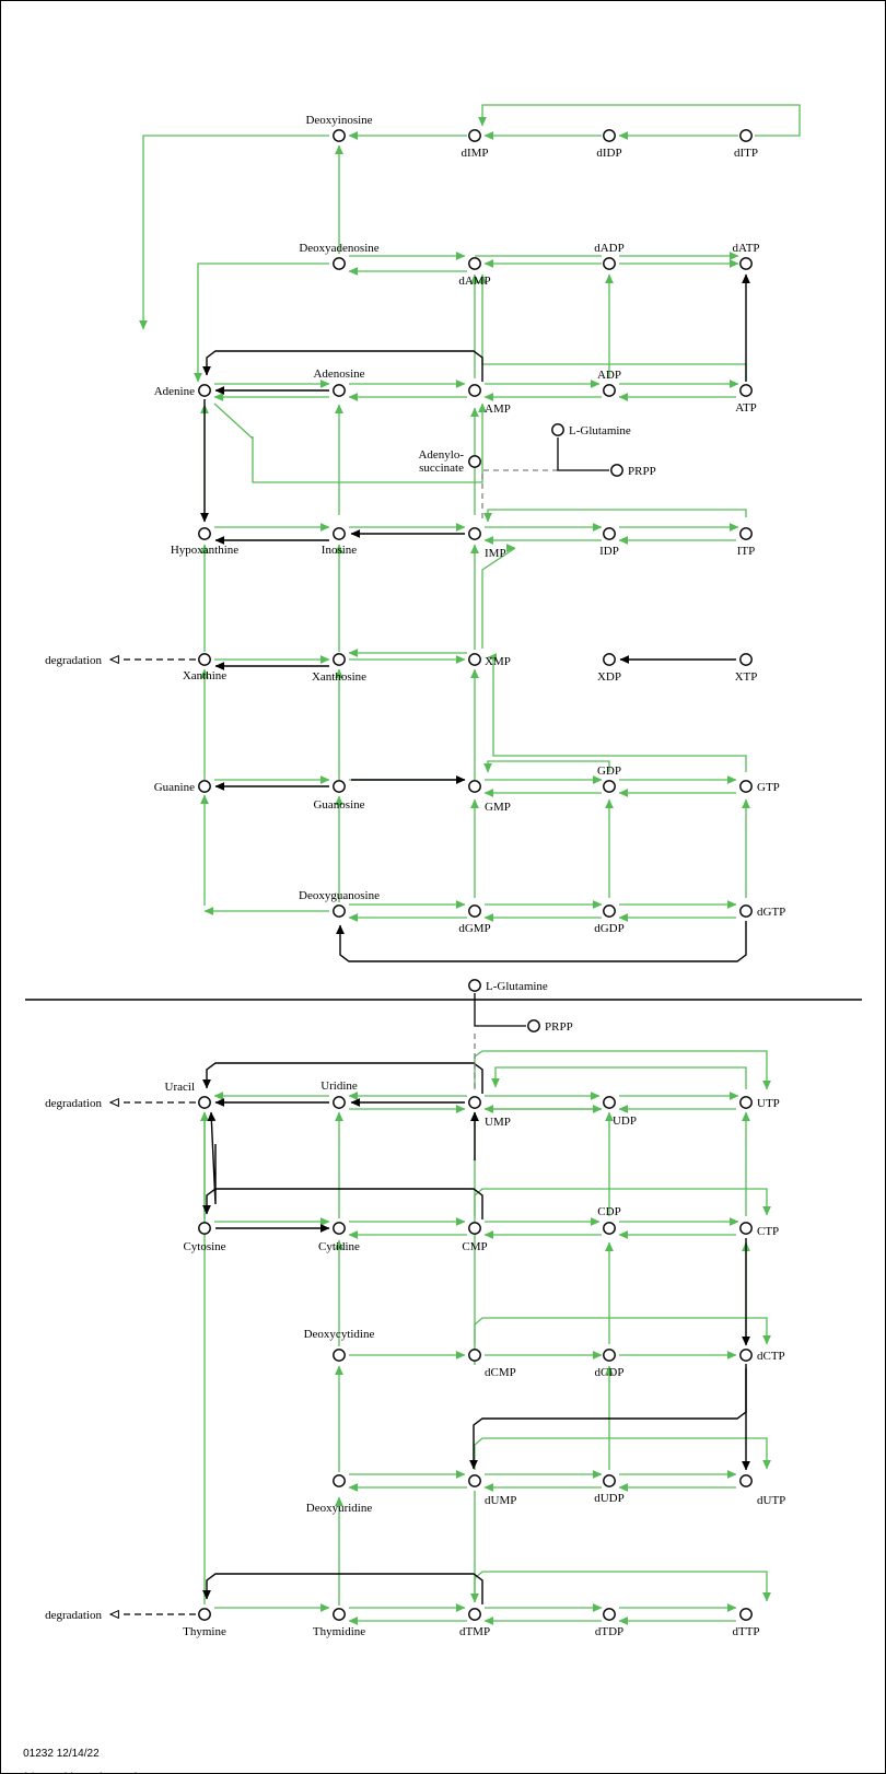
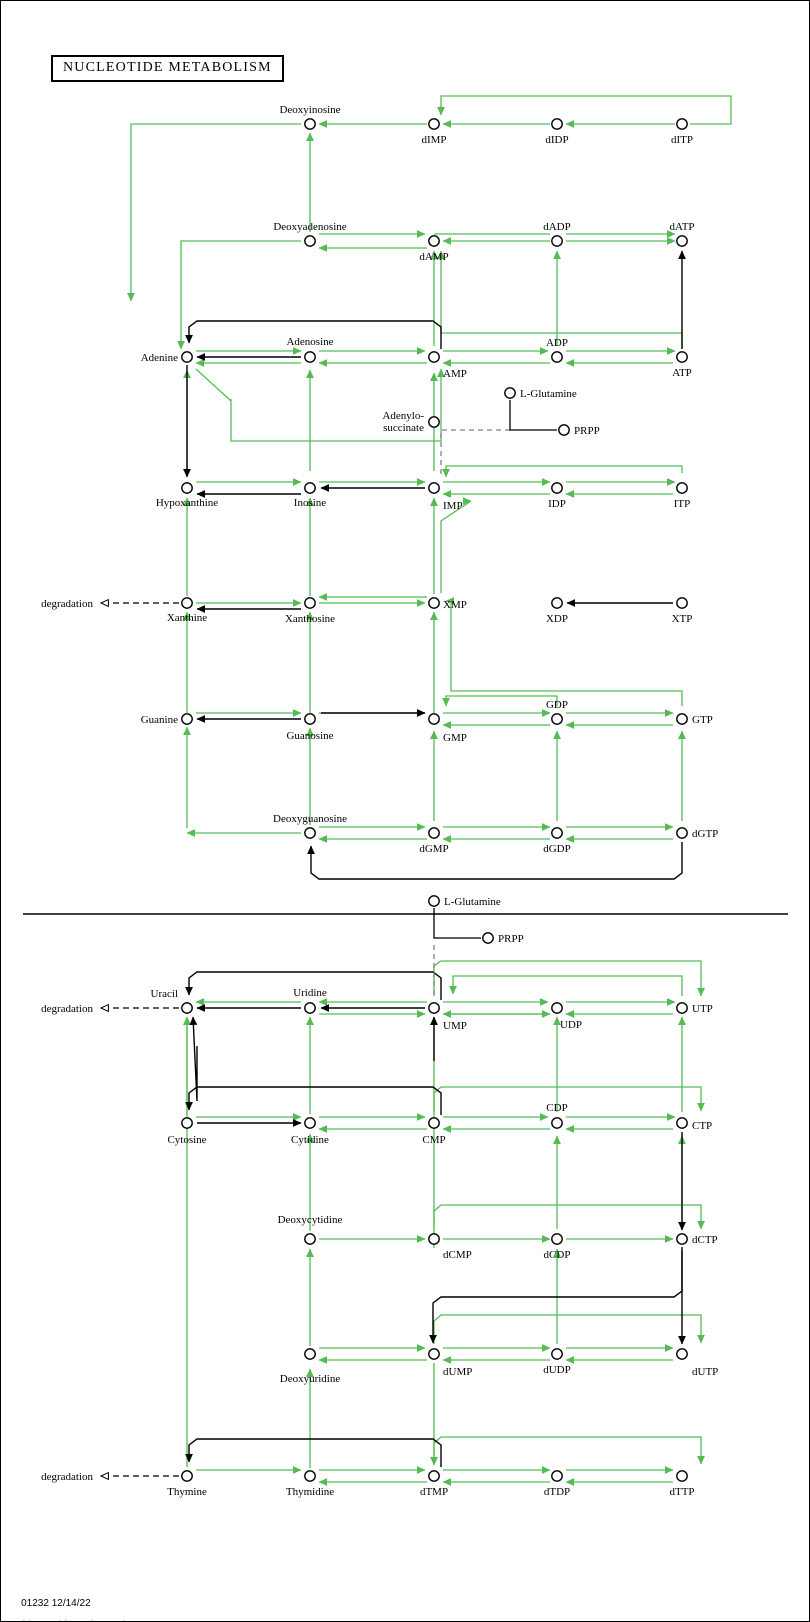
  degradation
  degradation
  degradation
  Deoxyinosine
  dIMP
  dIDP
  dITP
  Deoxyadenosine
  dAMP
  dADP
  dATP
  Adenine
  Adenosine
  AMP
  ADP
  ATP
  L-Glutamine
  PRPP
  Adenylo-
  succinate
  Hypoxanthine
  Inosine
  IMP
  IDP
  ITP
  Xanthine
  Xanthosine
  XMP
  XDP
  XTP
  Guanine
  Guanosine
  GMP
  GDP
  GTP
  Deoxyguanosine
  dGMP
  dGDP
  dGTP
  L-Glutamine
  PRPP
  Uracil
  Uridine
  UMP
  UDP
  UTP
  Cytosine
  Cytidine
  CMP
  CDP
  CTP
  Deoxycytidine
  dCMP
  dCDP
  dCTP
  Deoxyuridine
  dUMP
  dUDP
  dUTP
  Thymine
  Thymidine
  dTMP
  dTDP
  dTTP
+ NUCLEOTIDE METABOLISM
  01232 12/14/22
